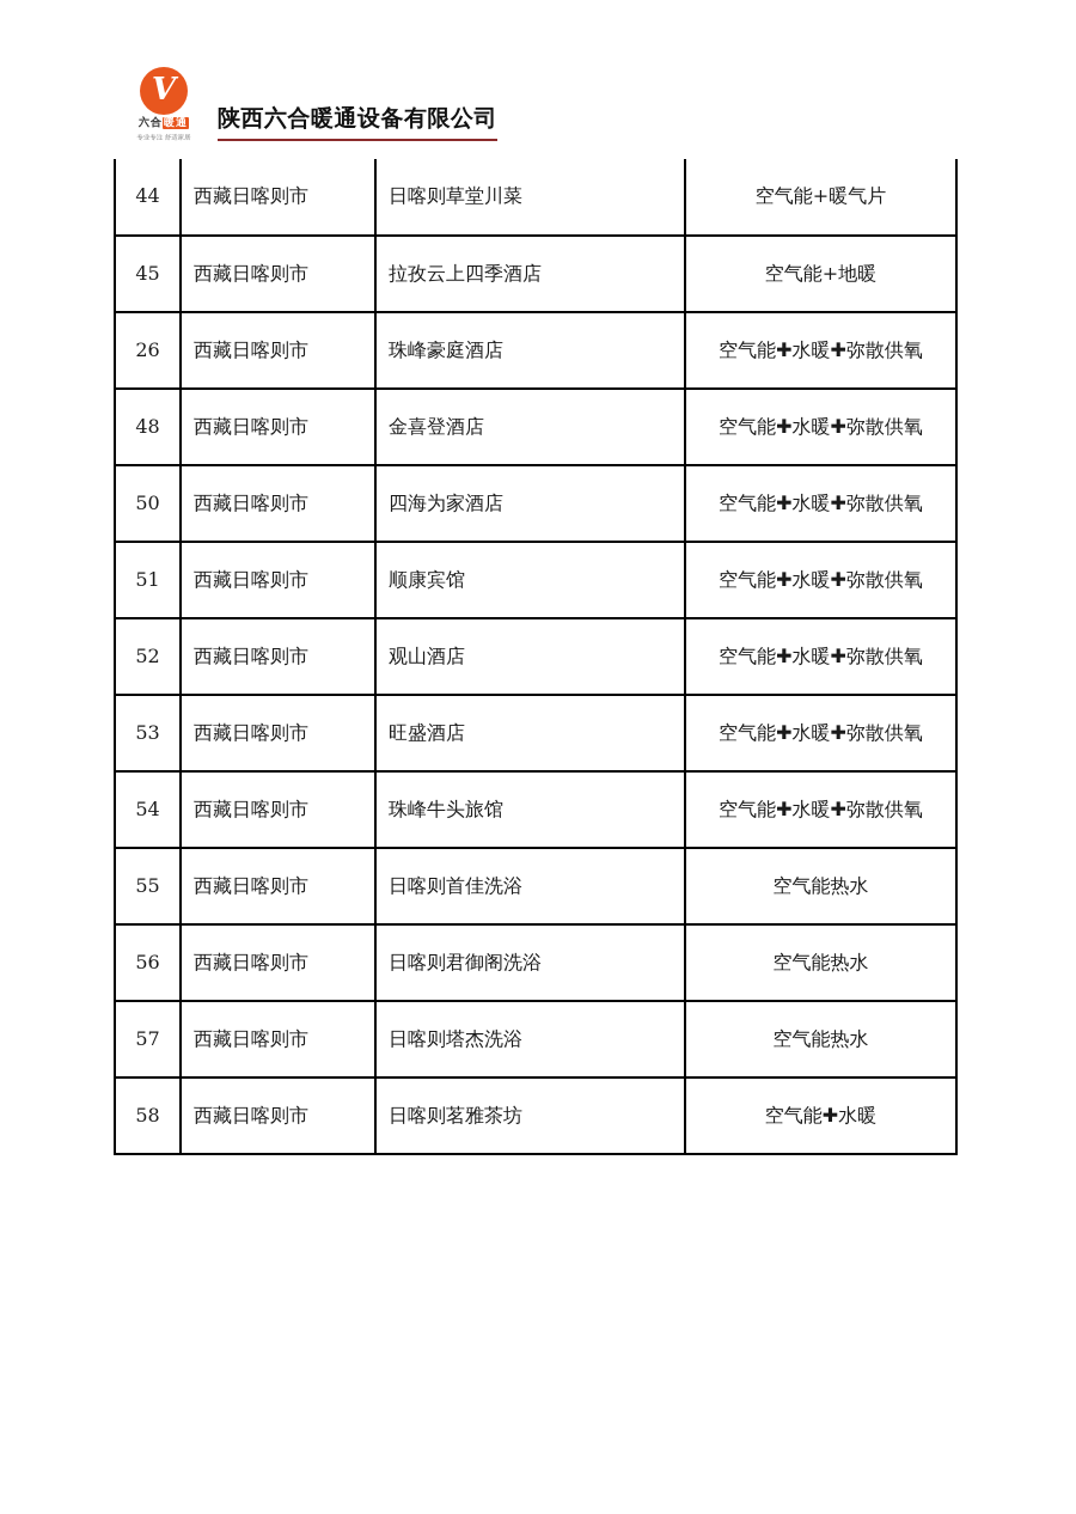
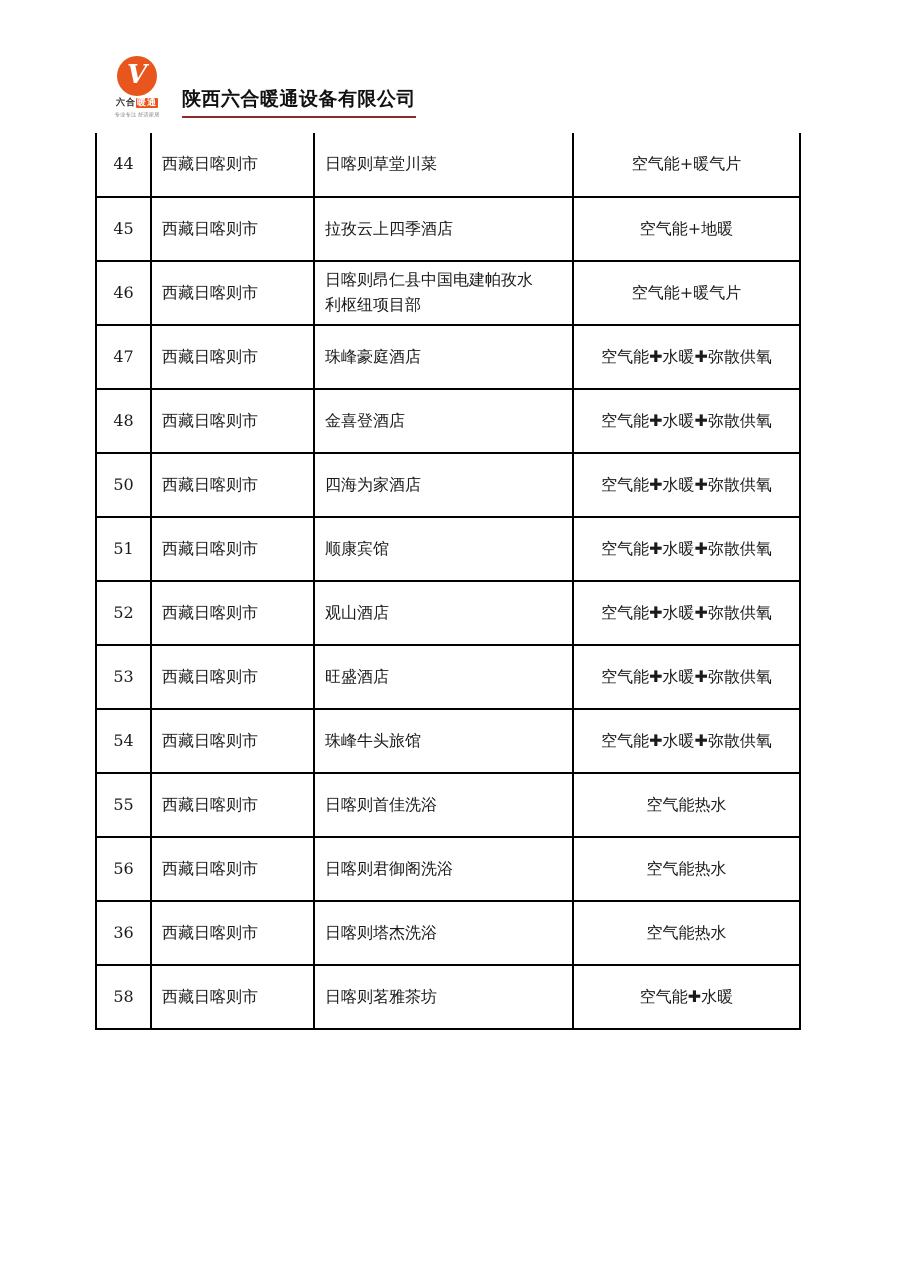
  V
  六合暖通
  陕西六合暖通设备有限公司
  44	西藏日喀则市	日喀则草堂川菜	空气能+暖气片
  45	西藏日喀则市	拉孜云上四季酒店	空气能+地暖
+ 46	西藏日喀则市	日喀则昂仁县中国电建帕孜水利枢纽项目部	空气能+暖气片
- 26	西藏日喀则市	珠峰豪庭酒店	空气能✚水暖✚弥散供氧
+ 47	西藏日喀则市	珠峰豪庭酒店	空气能✚水暖✚弥散供氧
  48	西藏日喀则市	金喜登酒店	空气能✚水暖✚弥散供氧
  50	西藏日喀则市	四海为家酒店	空气能✚水暖✚弥散供氧
  51	西藏日喀则市	顺康宾馆	空气能✚水暖✚弥散供氧
  52	西藏日喀则市	观山酒店	空气能✚水暖✚弥散供氧
  53	西藏日喀则市	旺盛酒店	空气能✚水暖✚弥散供氧
  54	西藏日喀则市	珠峰牛头旅馆	空气能✚水暖✚弥散供氧
  55	西藏日喀则市	日喀则首佳洗浴	空气能热水
  56	西藏日喀则市	日喀则君御阁洗浴	空气能热水
- 57	西藏日喀则市	日喀则塔杰洗浴	空气能热水
+ 36	西藏日喀则市	日喀则塔杰洗浴	空气能热水
  58	西藏日喀则市	日喀则茗雅茶坊	空气能✚水暖
